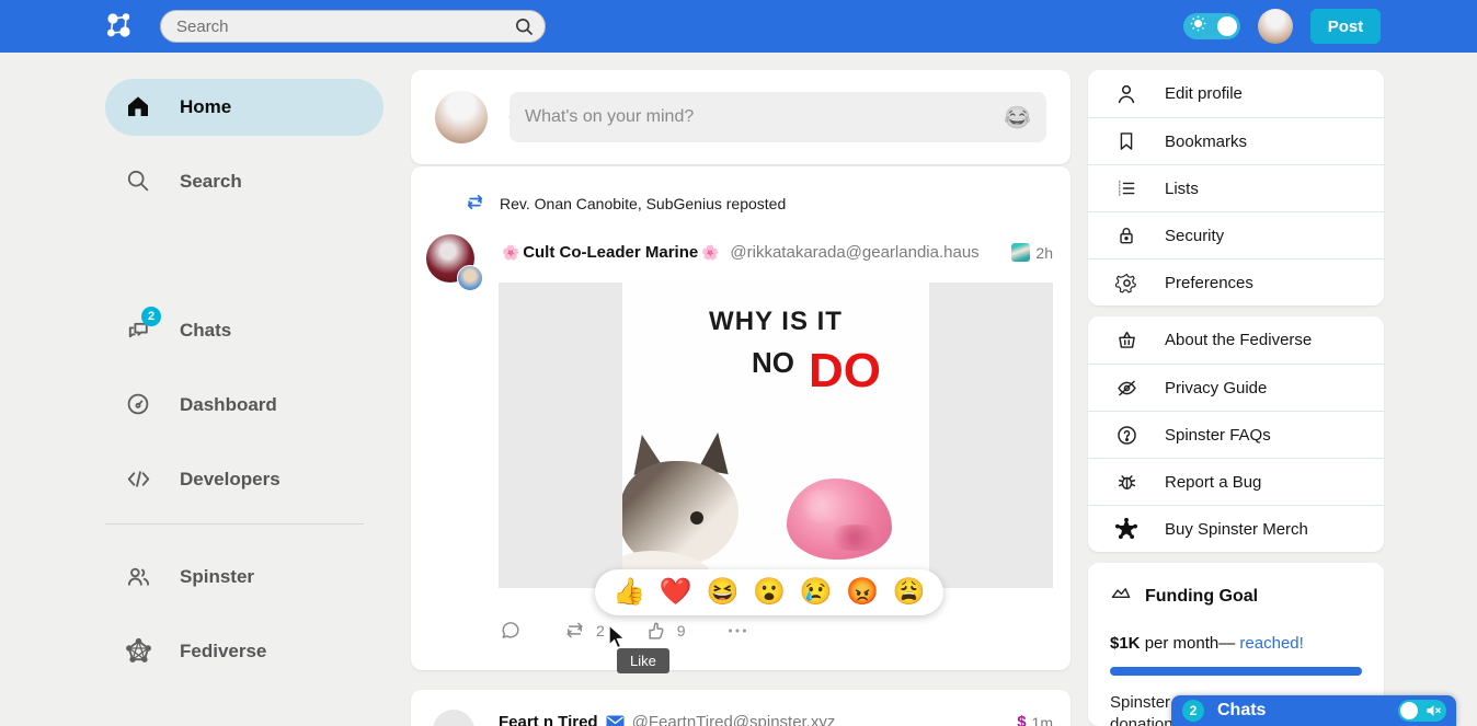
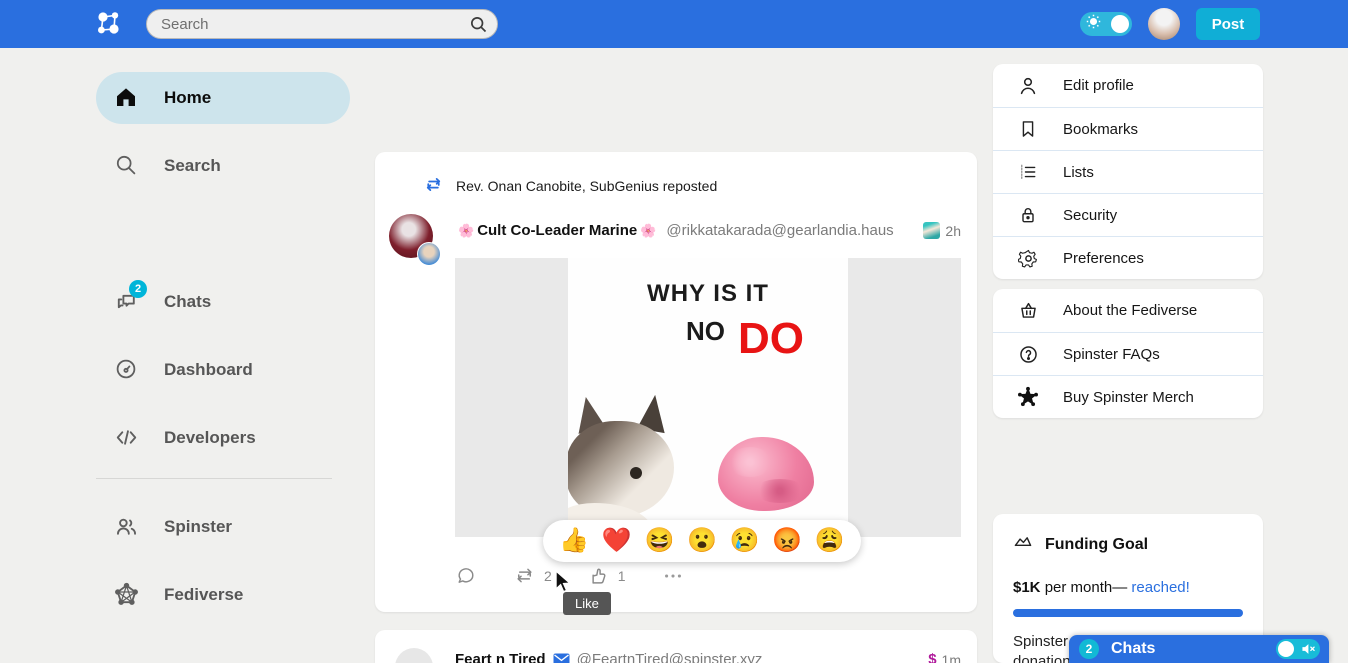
  Search
  Post
  Home
  Search
  2
  Chats
  Dashboard
  Developers
  Spinster
  Fediverse
- What's on your mind?
- 😂
  Rev. Onan Canobite, SubGenius reposted
  🌸
  Cult Co-Leader Marine
  🌸
  @rikkatakarada@gearlandia.haus
  2h
  WHY IS IT
  NO
  DO
  👍
  ❤️
  😆
  😮
  😢
  😡
  😩
  2
- 9
+ 1
  Like
  Feart n Tired
  @FeartnTired@spinster.xyz
  $
  1m
  Edit profile
  Bookmarks
  Lists
  Security
  Preferences
  About the Fediverse
- Privacy Guide
  Spinster FAQs
- Report a Bug
  Buy Spinster Merch
  Funding Goal
  $1K per month— reached!
  2
  Chats
